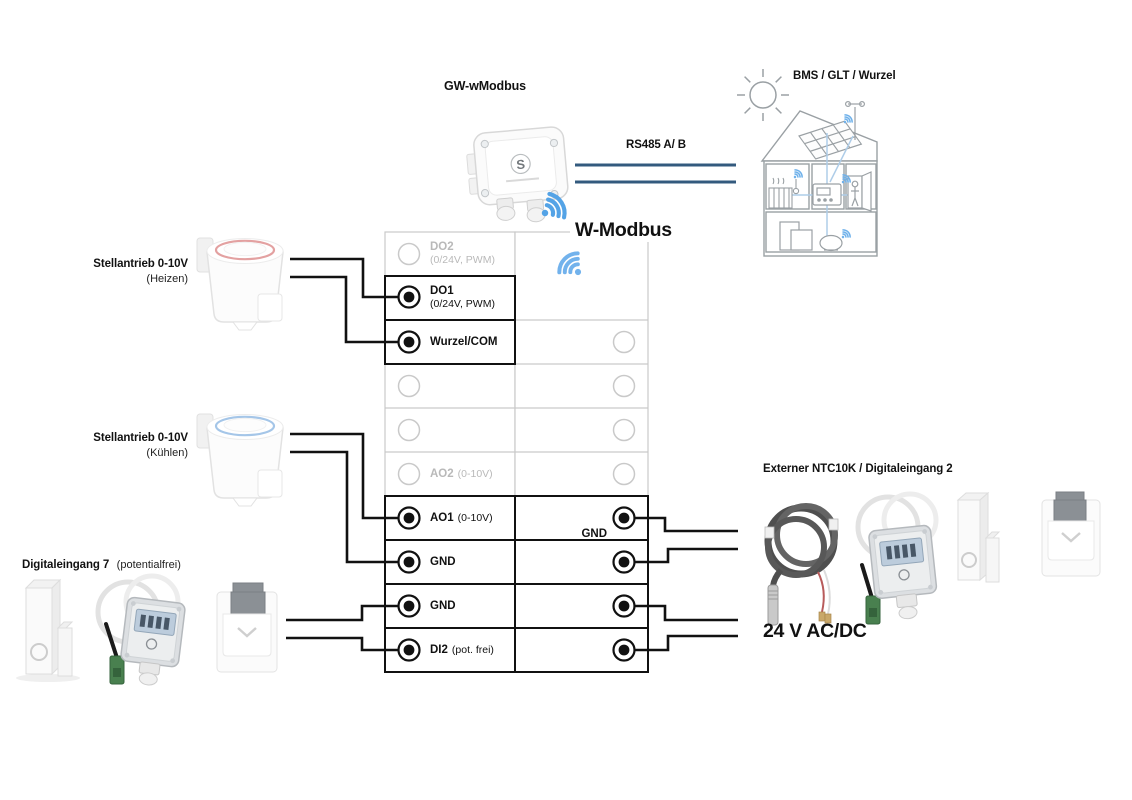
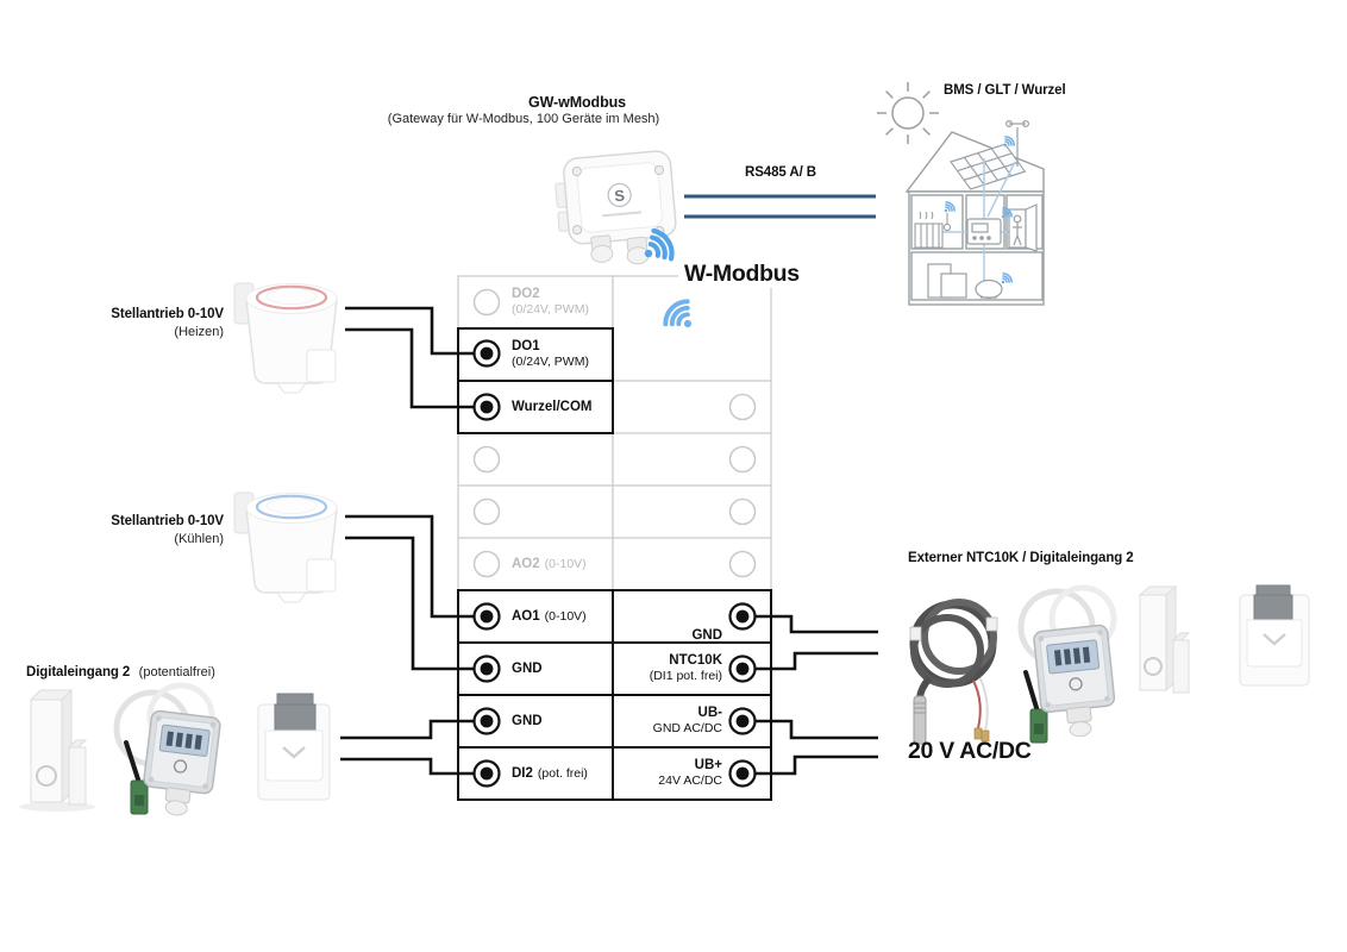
  GW-wModbus
+ (Gateway für W-Modbus, 100 Geräte im Mesh)
  RS485 A/ B
  BMS / GLT / Wurzel
  W-Modbus
  Stellantrieb 0-10V
  (Heizen)
  Stellantrieb 0-10V
  (Kühlen)
- Digitaleingang 7 (potentialfrei)
+ Digitaleingang 2 (potentialfrei)
  Externer NTC10K / Digitaleingang 2
- 24 V AC/DC
+ 20 V AC/DC
  DO2
  (0/24V, PWM)
  DO1
  (0/24V, PWM)
  Wurzel/COM
  AO2
  (0-10V)
  AO1
  (0-10V)
  GND
  GND
  DI2
  (pot. frei)
  GND
+ NTC10K
+ (DI1 pot. frei)
+ UB-
+ GND AC/DC
+ UB+
+ 24V AC/DC
